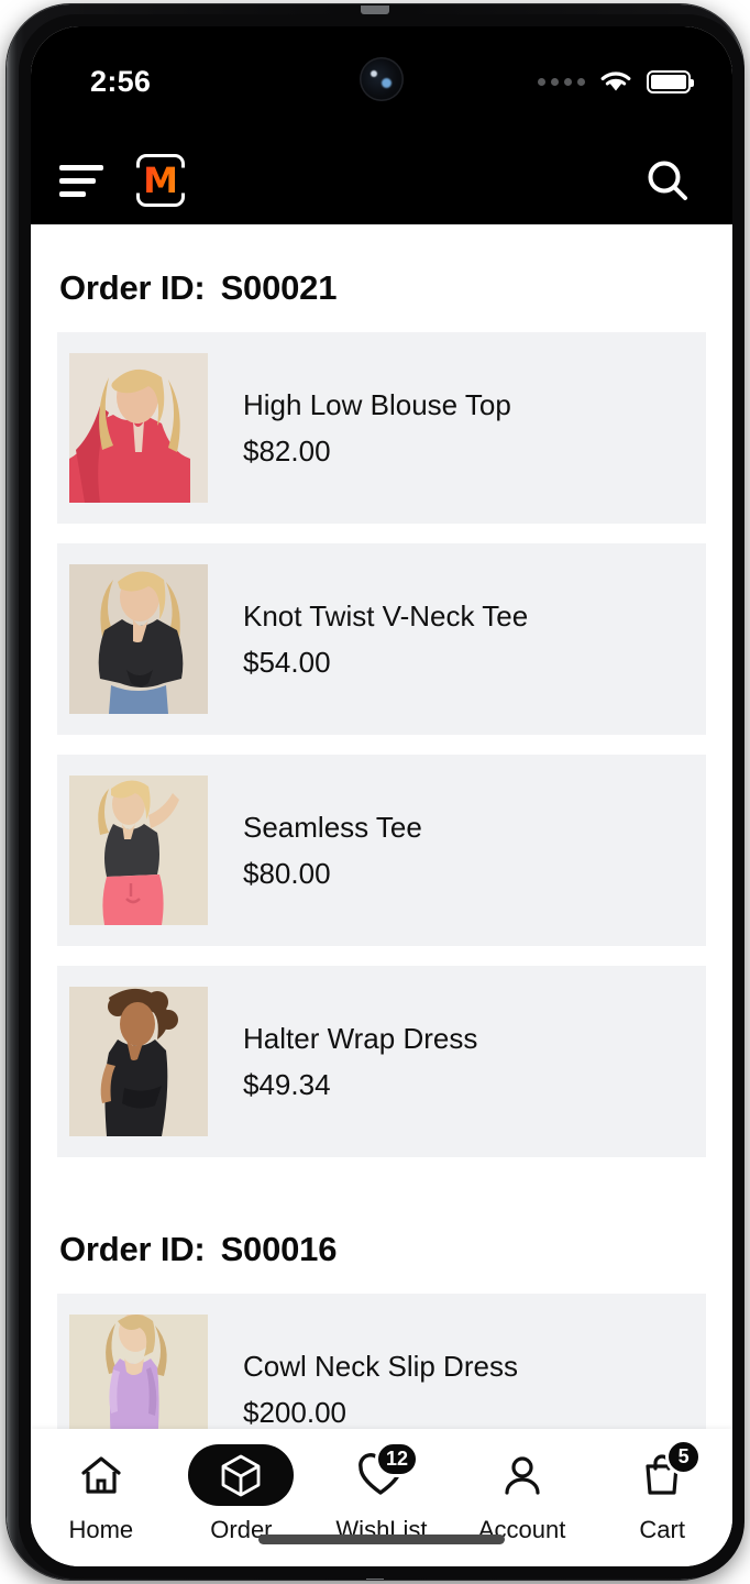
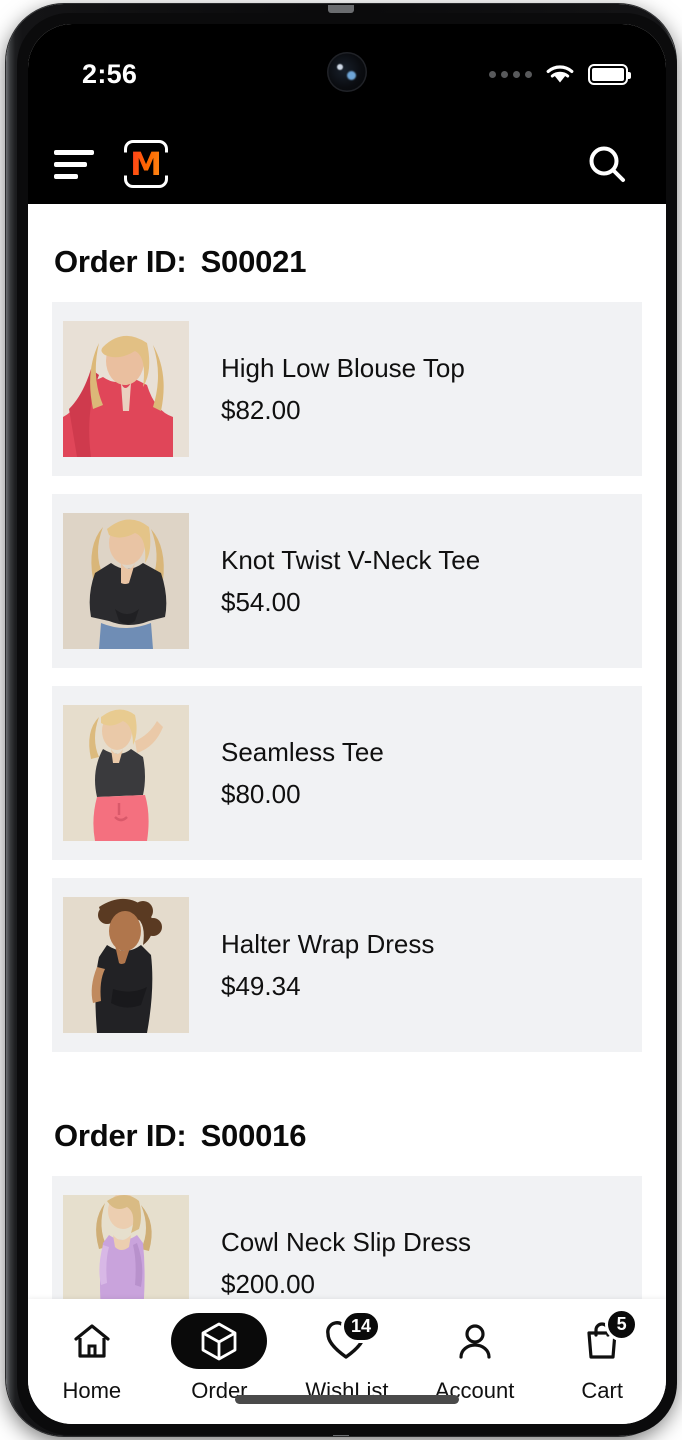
  2:56
  M
  Order ID: S00021
  High Low Blouse Top
  $82.00
  Knot Twist V-Neck Tee
  $54.00
  Seamless Tee
  $80.00
  Halter Wrap Dress
  $49.34
  Order ID: S00016
  Cowl Neck Slip Dress
  $200.00
  Home
  Order
- 12
+ 14
  WishList
  Account
  5
  Cart
